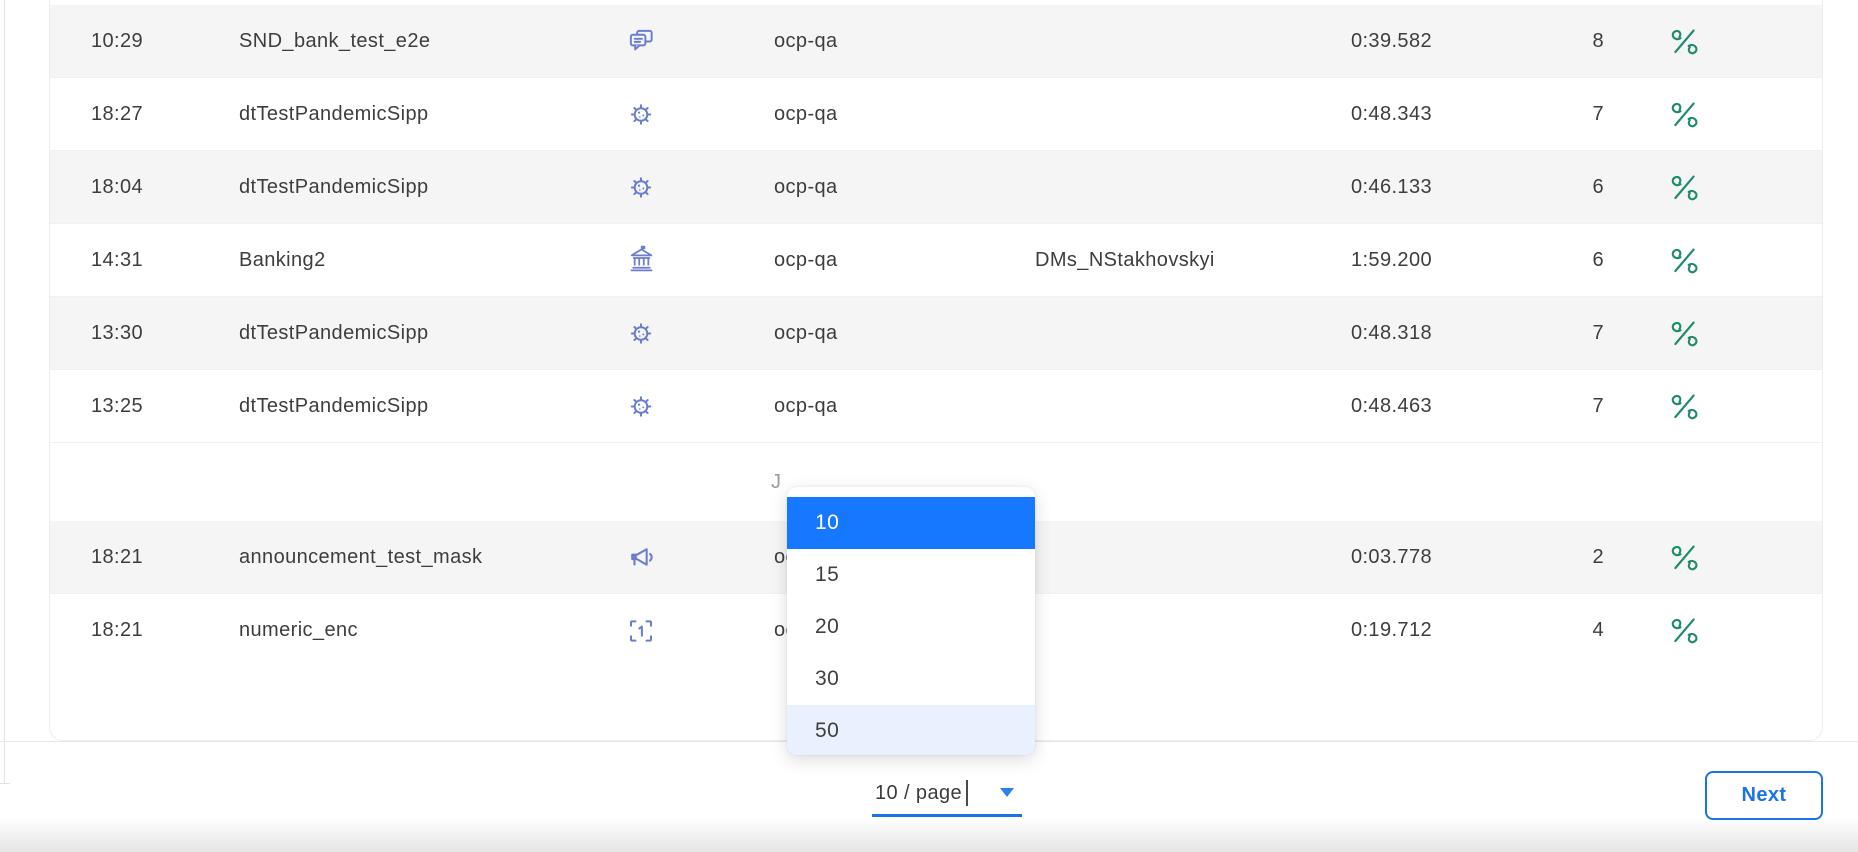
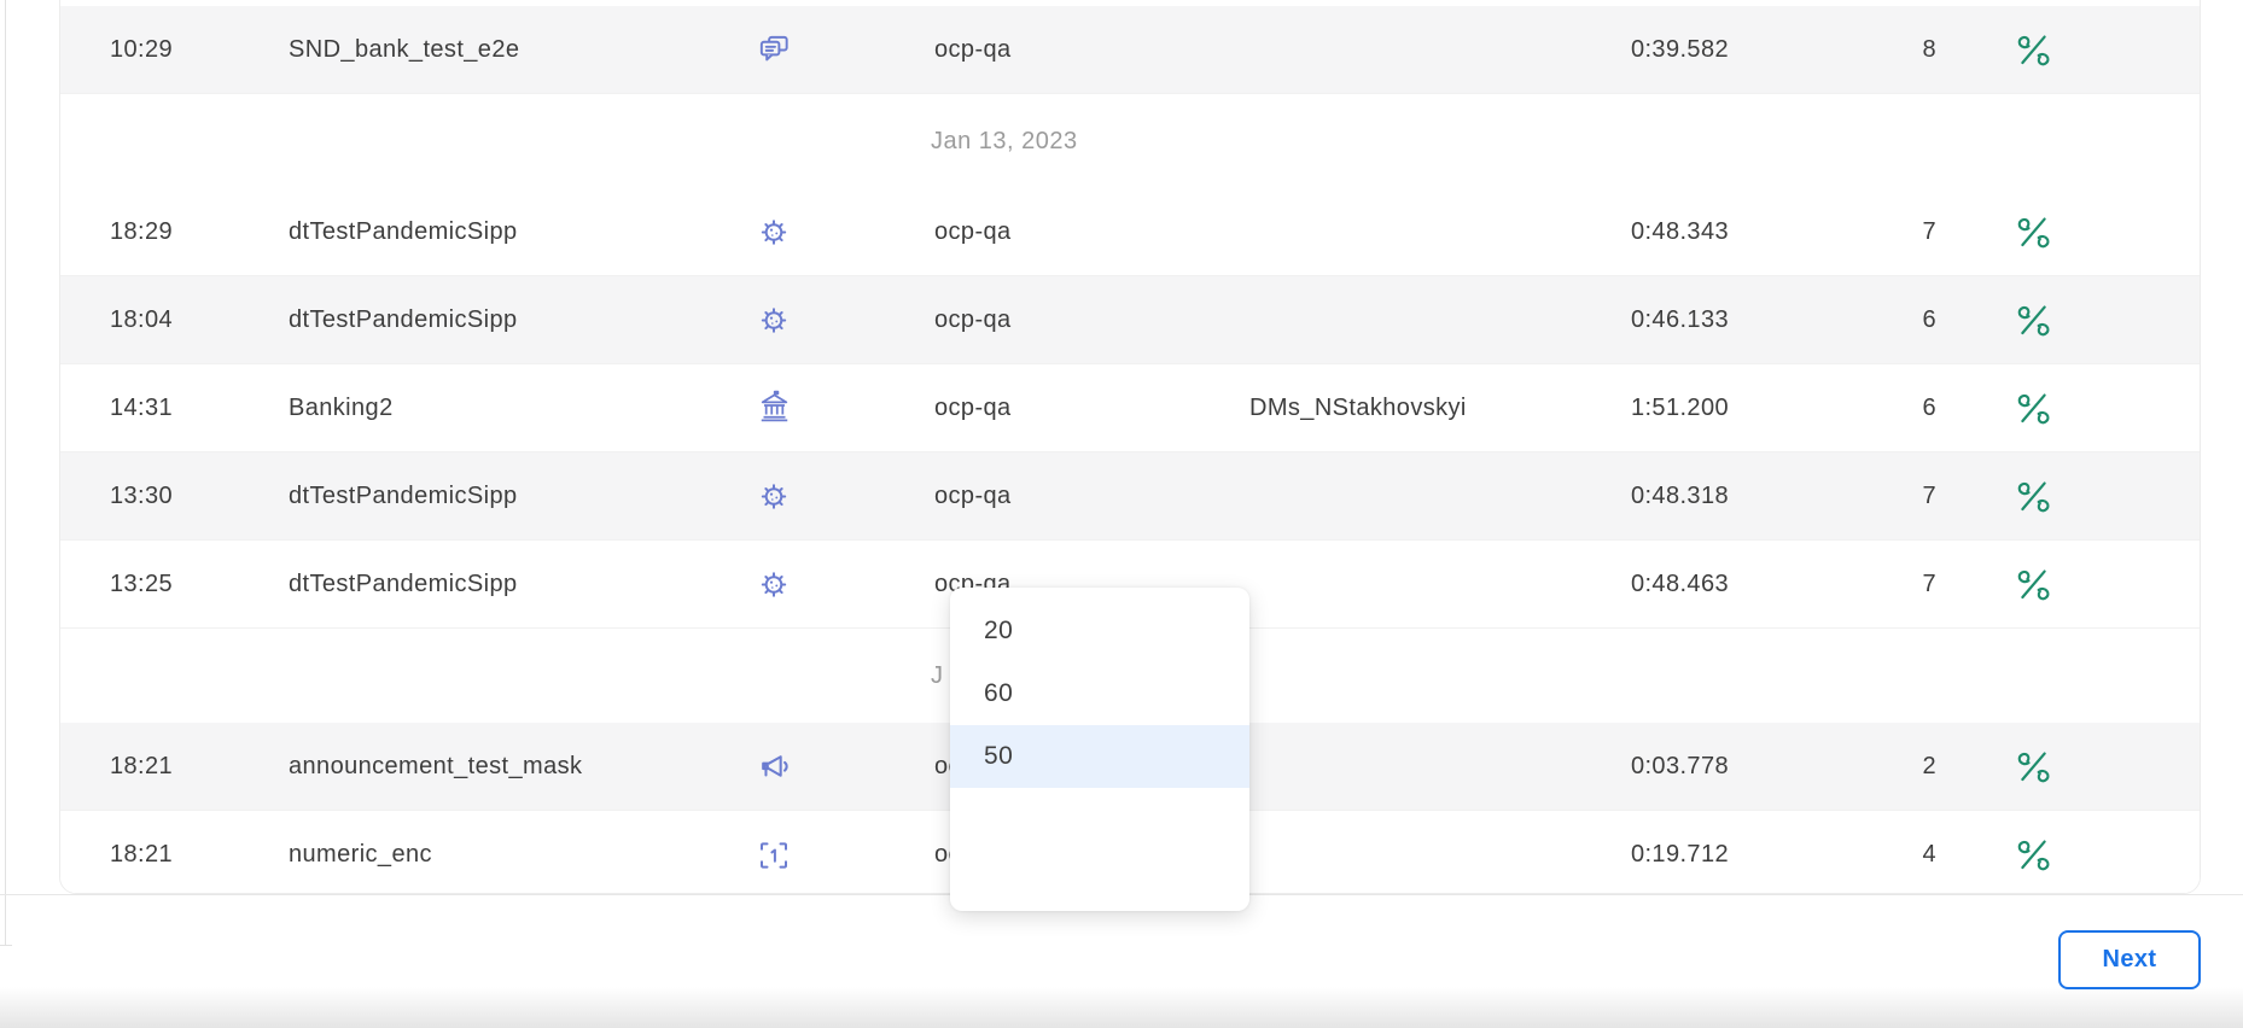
  10:29
  SND_bank_test_e2e
  ocp-qa
  0:39.582
  8
+ Jan 13, 2023
- 18:27
+ 18:29
  dtTestPandemicSipp
  ocp-qa
  0:48.343
  7
  18:04
  dtTestPandemicSipp
  ocp-qa
  0:46.133
  6
  14:31
  Banking2
  ocp-qa
  DMs_NStakhovskyi
- 1:59.200
+ 1:51.200
  6
  13:30
  dtTestPandemicSipp
  ocp-qa
  0:48.318
  7
  13:25
  dtTestPandemicSipp
  ocp-qa
  0:48.463
  7
  J
  18:21
  announcement_test_mask
  0:03.778
  2
  18:21
  numeric_enc
  0:19.712
  4
- 10
- 15
  20
- 30
+ 60
  50
- 10 / page
  Next
